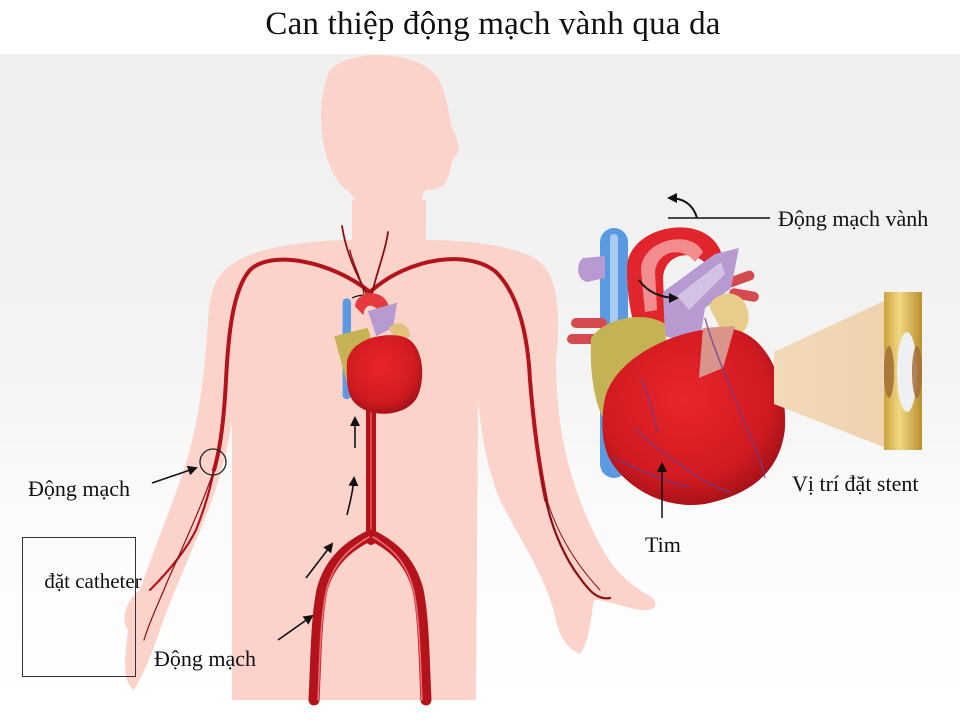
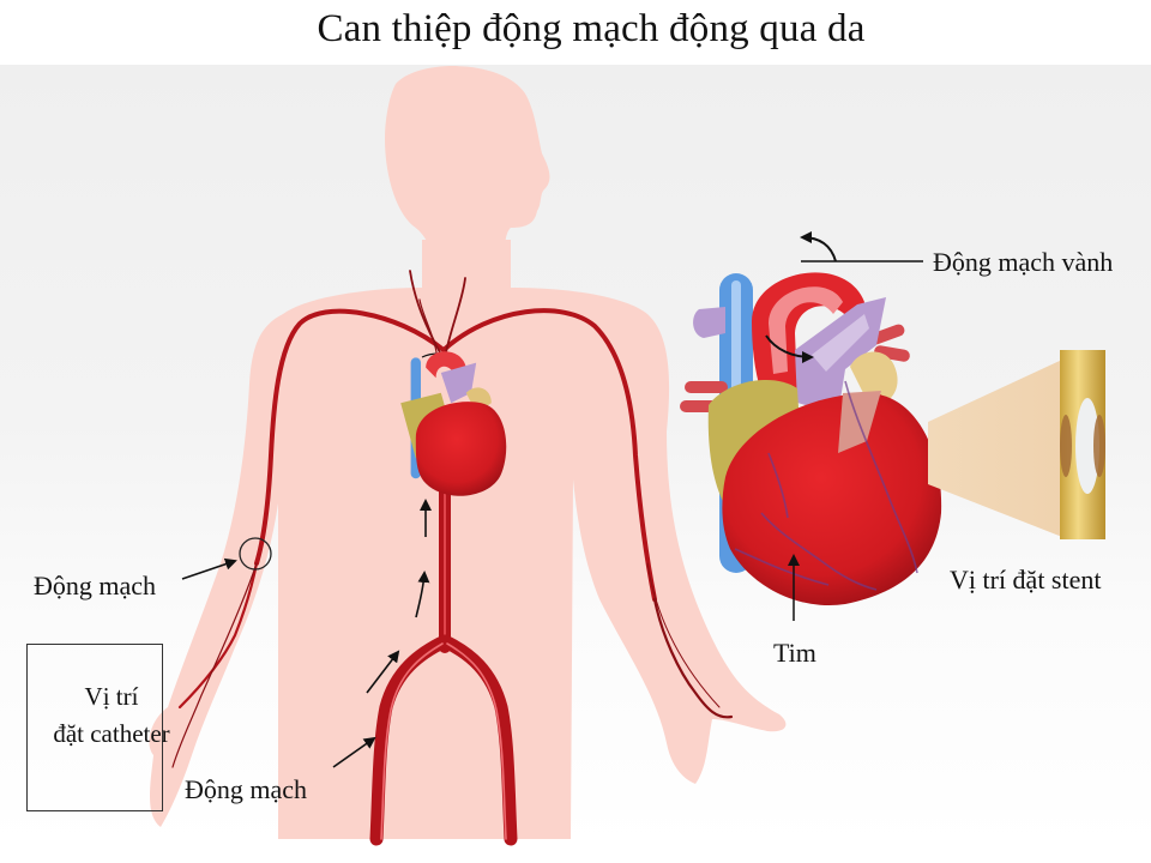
- Can thiệp động mạch vành qua da
+ Can thiệp động mạch động qua da
  Động mạch
  Động mạch
  Động mạch vành
  Tim
  Vị trí đặt stent
+ Vị trí
  đặt catheter
